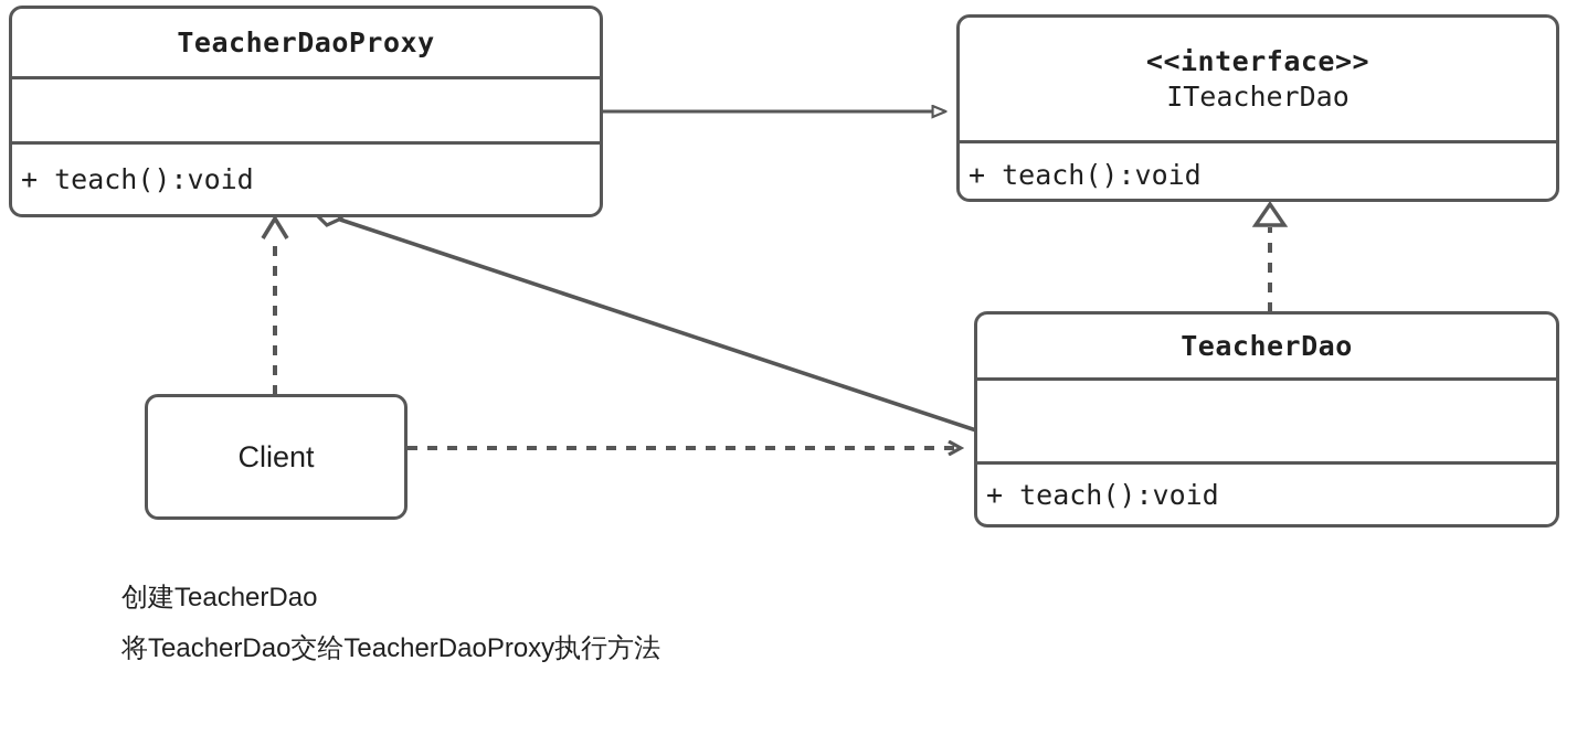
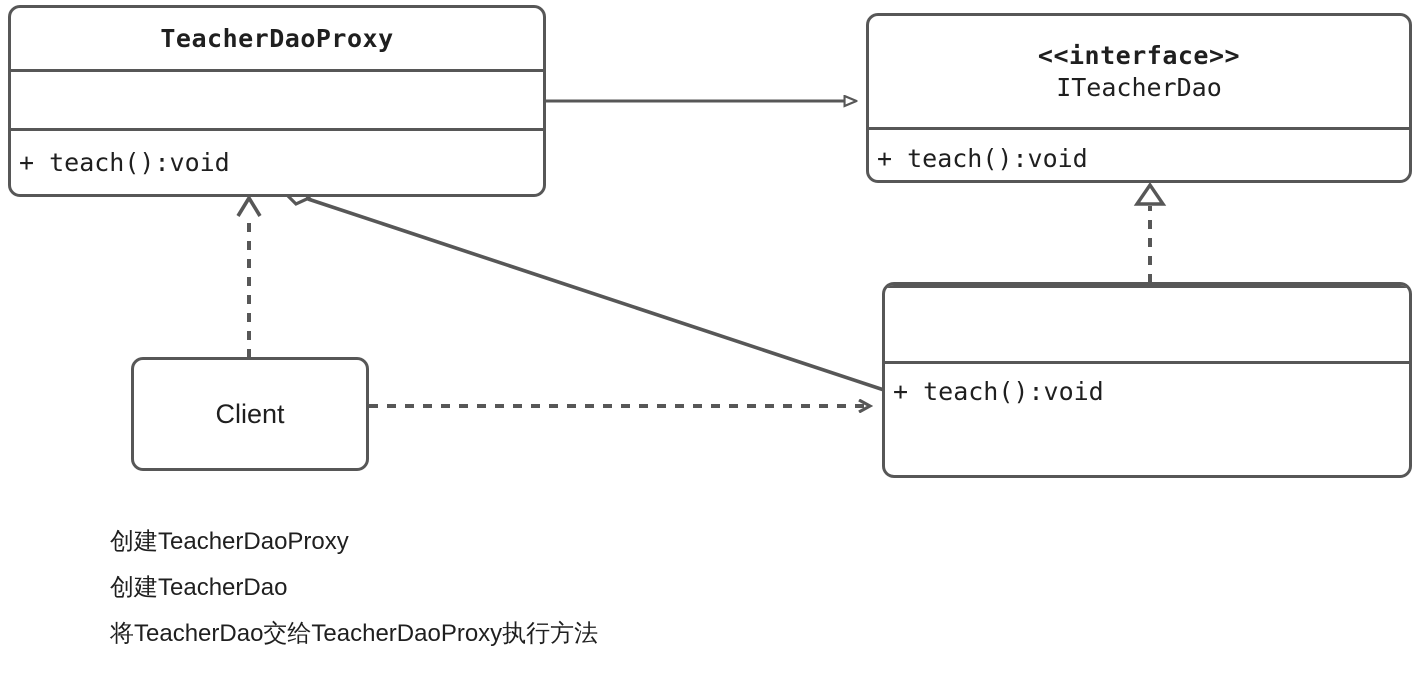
  TeacherDaoProxy
  + teach():void
  <<interface>>
  ITeacherDao
  + teach():void
- TeacherDao
  + teach():void
  Client
+ 创建TeacherDaoProxy
  创建TeacherDao
  将TeacherDao交给TeacherDaoProxy执行方法
